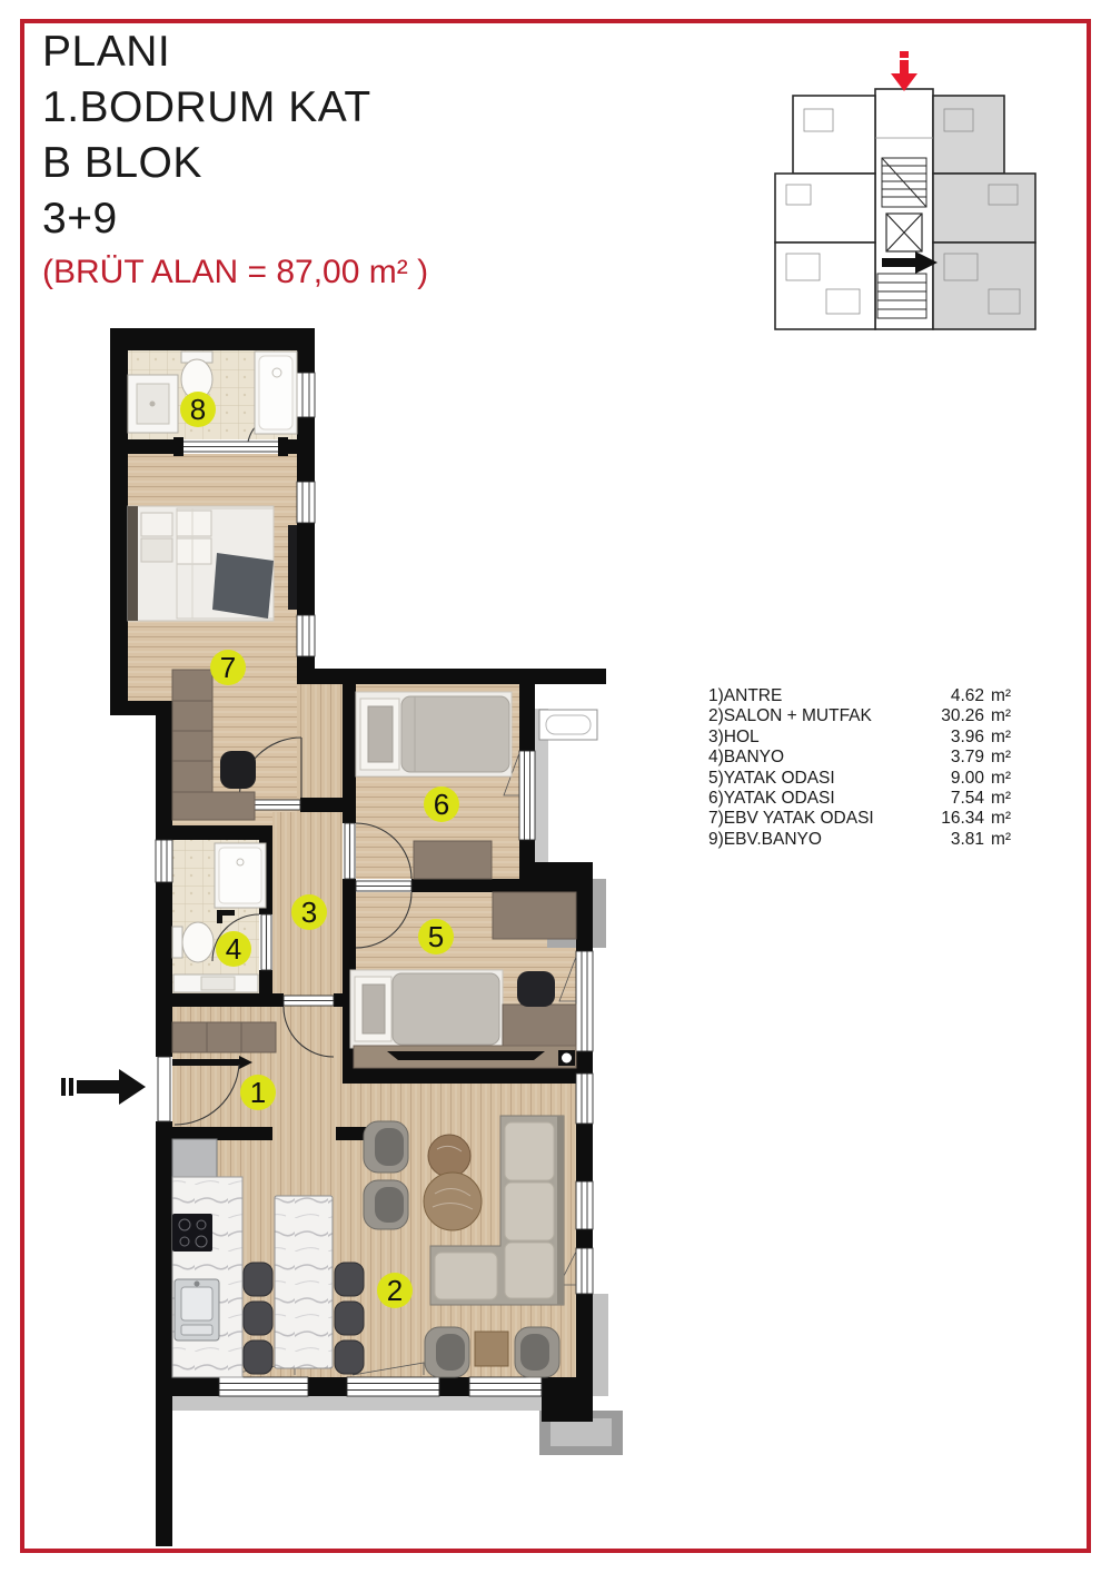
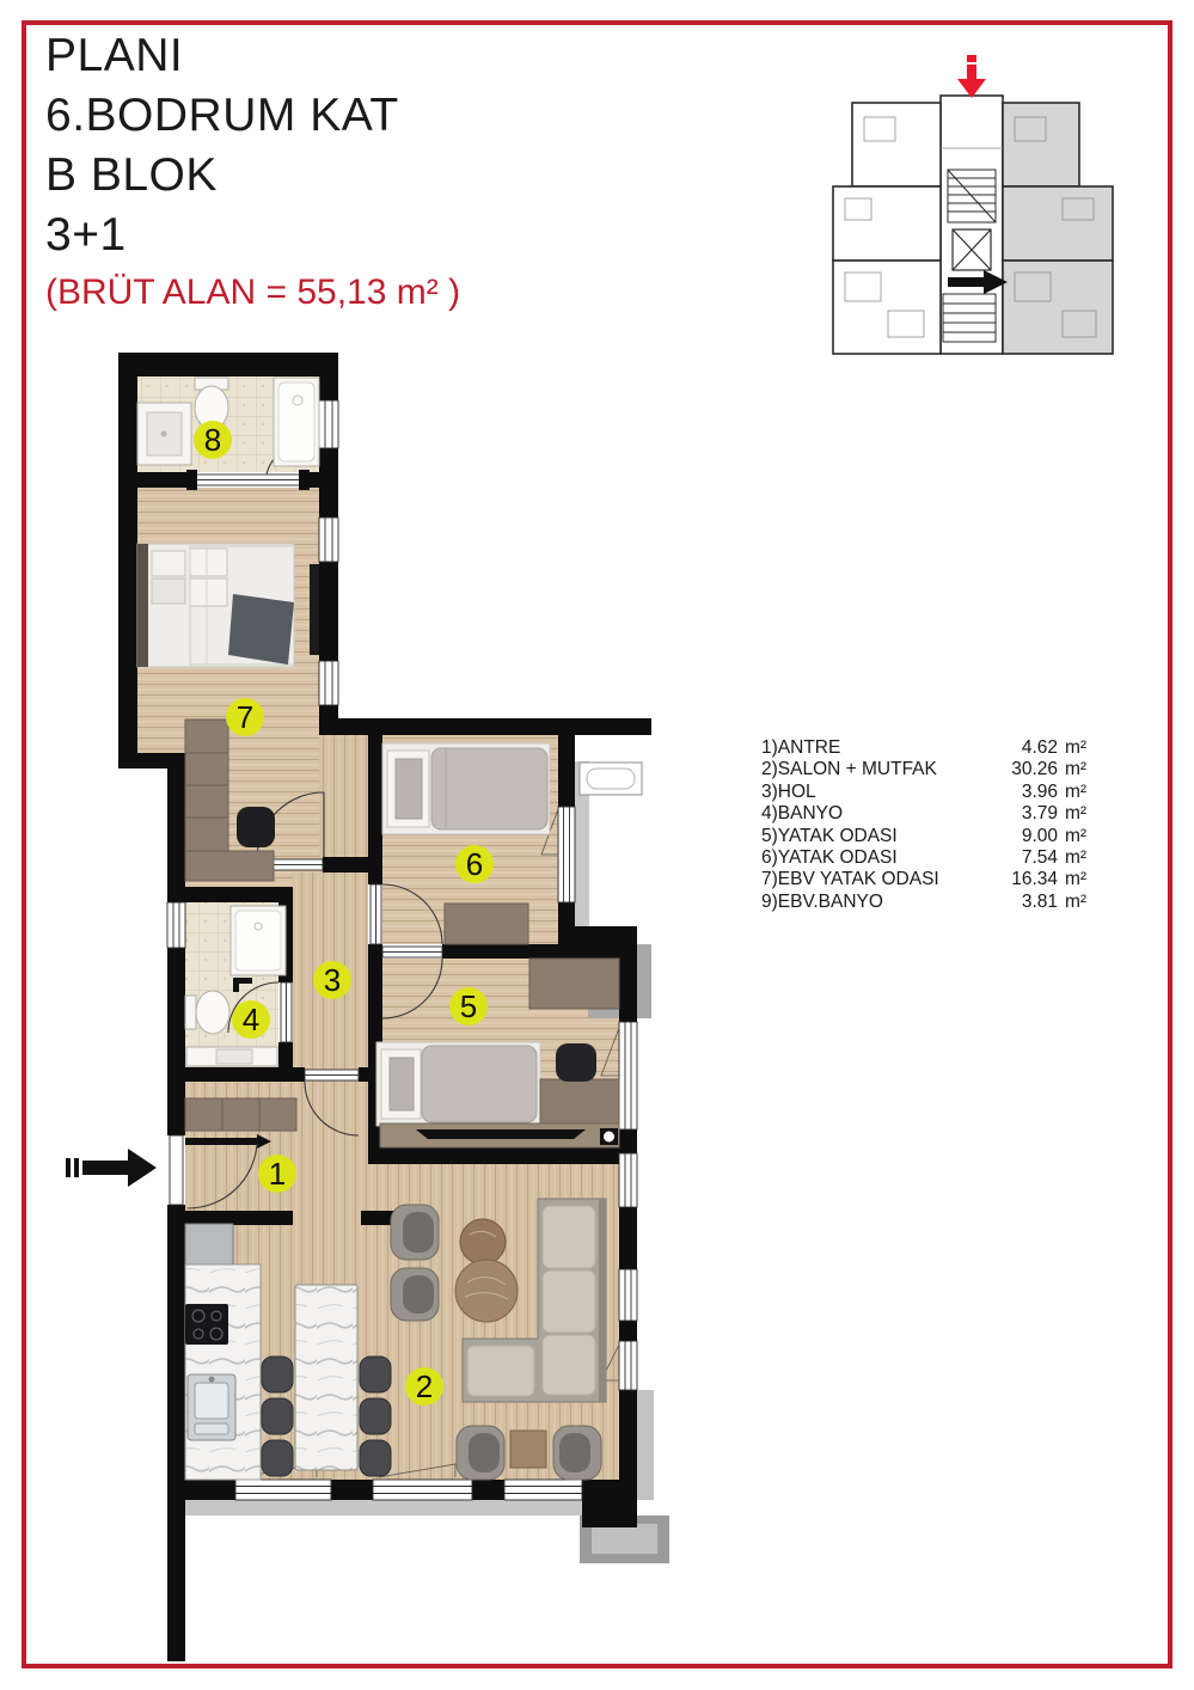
  PLANI
- 1.BODRUM KAT
+ 6.BODRUM KAT
  B BLOK
- 3+9
+ 3+1
- (BRÜT ALAN = 87,00 m² )
+ (BRÜT ALAN = 55,13 m² )
  1)ANTRE
  4.62
  m²
  2)SALON + MUTFAK
  30.26
  m²
  3)HOL
  3.96
  m²
  4)BANYO
  3.79
  m²
  5)YATAK ODASI
  9.00
  m²
  6)YATAK ODASI
  7.54
  m²
  7)EBV YATAK ODASI
  16.34
  m²
  9)EBV.BANYO
  3.81
  m²
  1
  2
  3
  4
  5
  6
  7
  8
